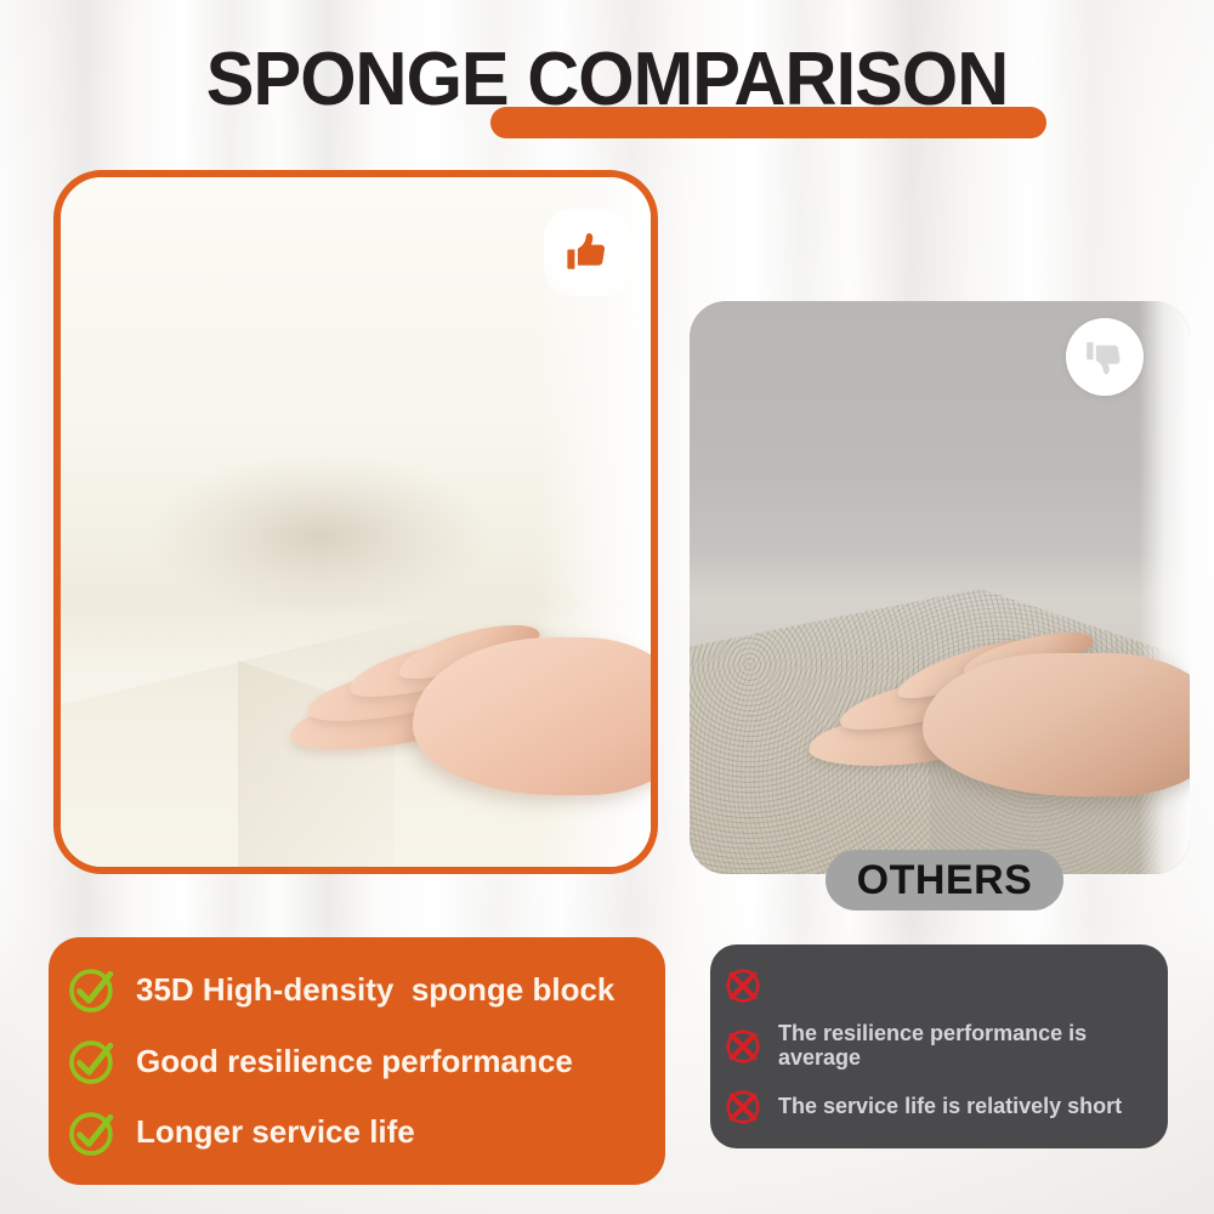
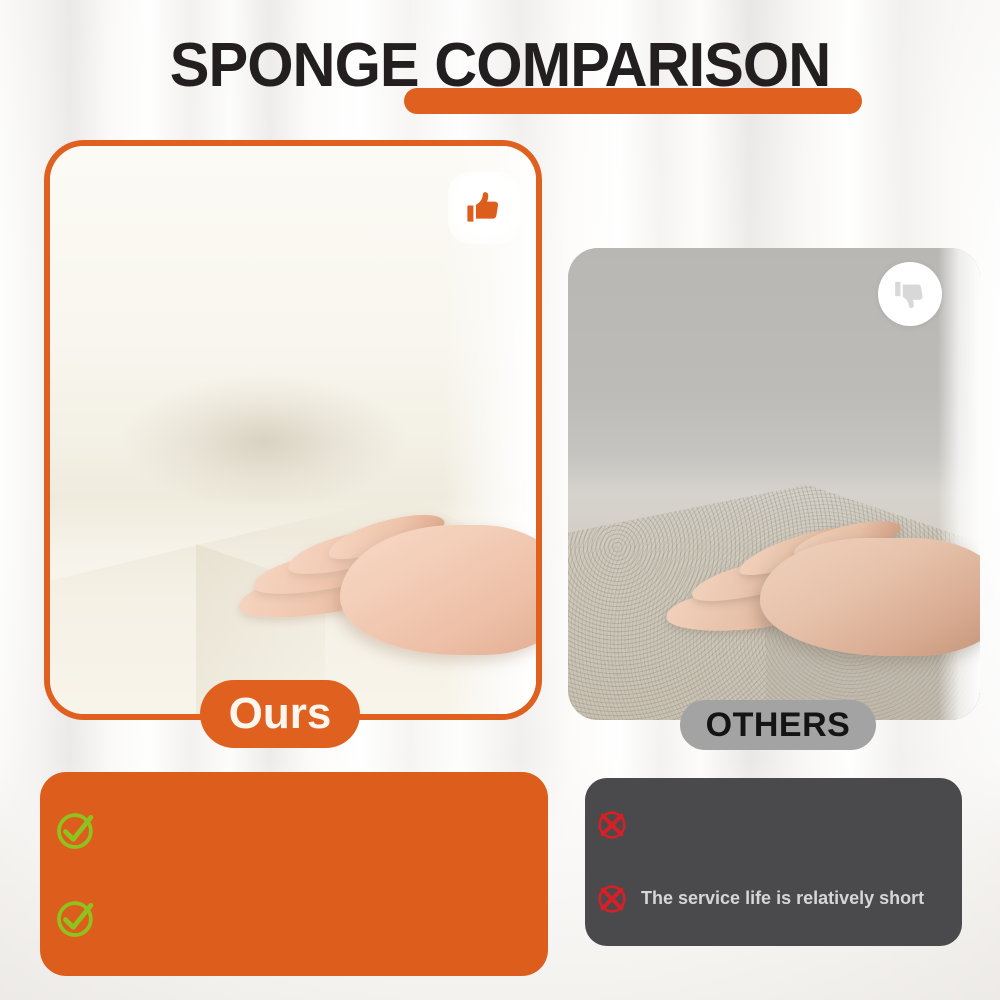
  SPONGE COMPARISON
+ Ours
  OTHERS
- 35D High-density sponge block
- Good resilience performance
- Longer service life
- The resilience performance is average
  The service life is relatively short
